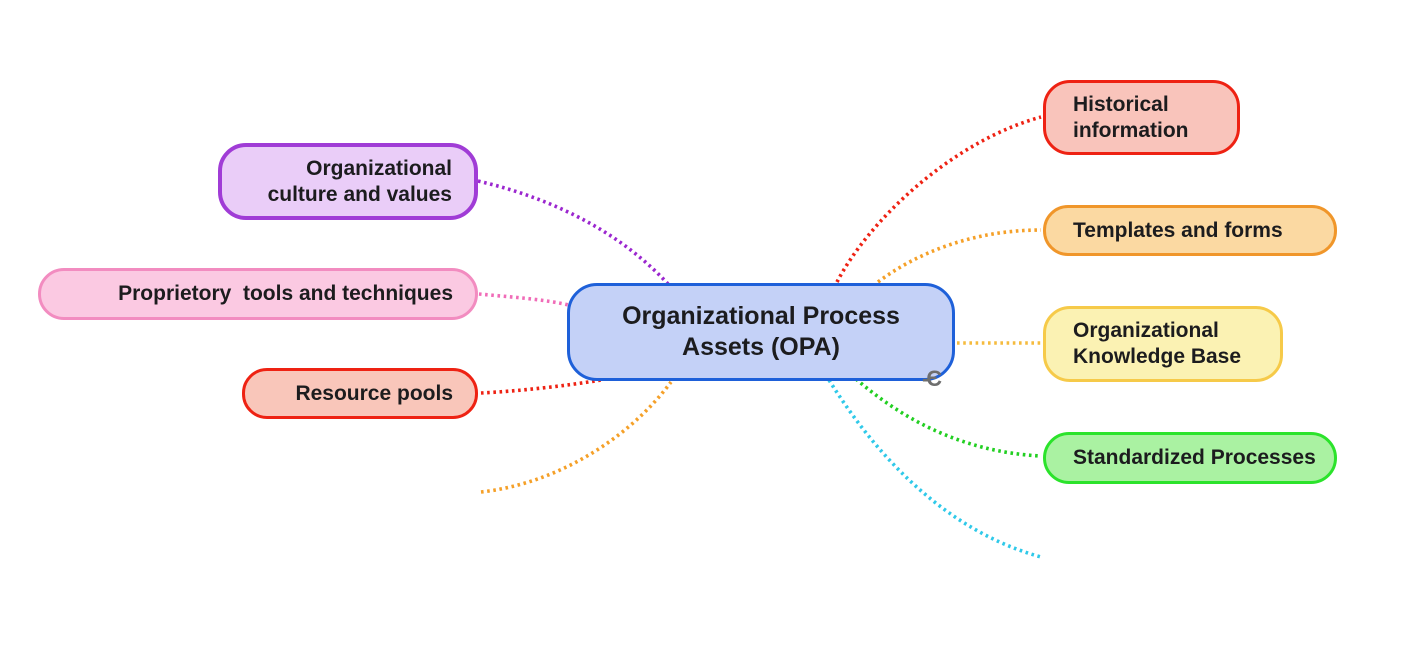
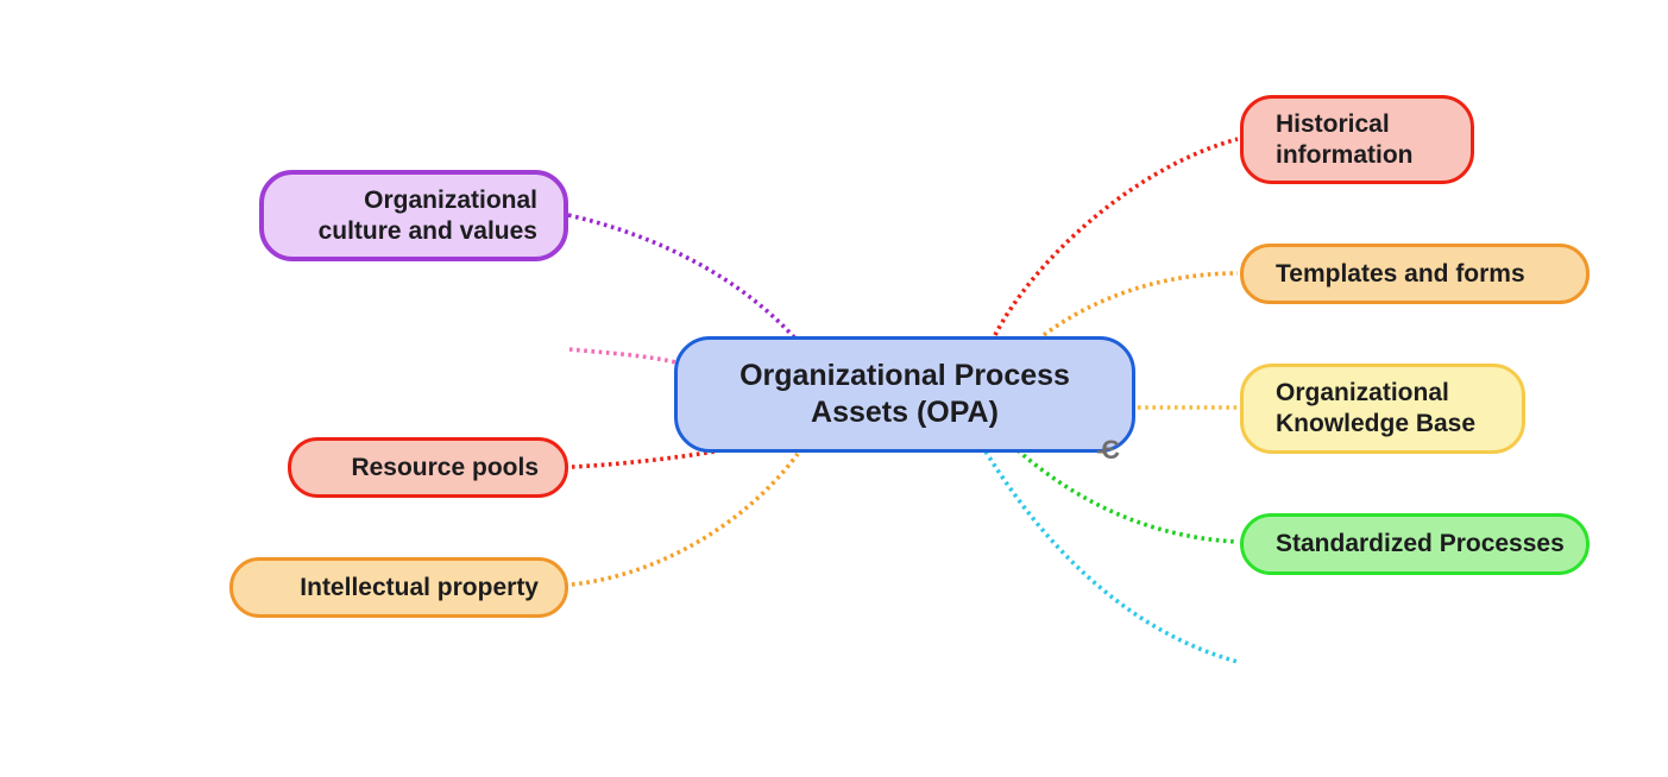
  Organizational Process Assets (OPA)
  Organizational culture and values
- Proprietory tools and techniques
  Resource pools
+ Intellectual property
  Historical information
  Templates and forms
  Organizational Knowledge Base
  Standardized Processes
  -Є
